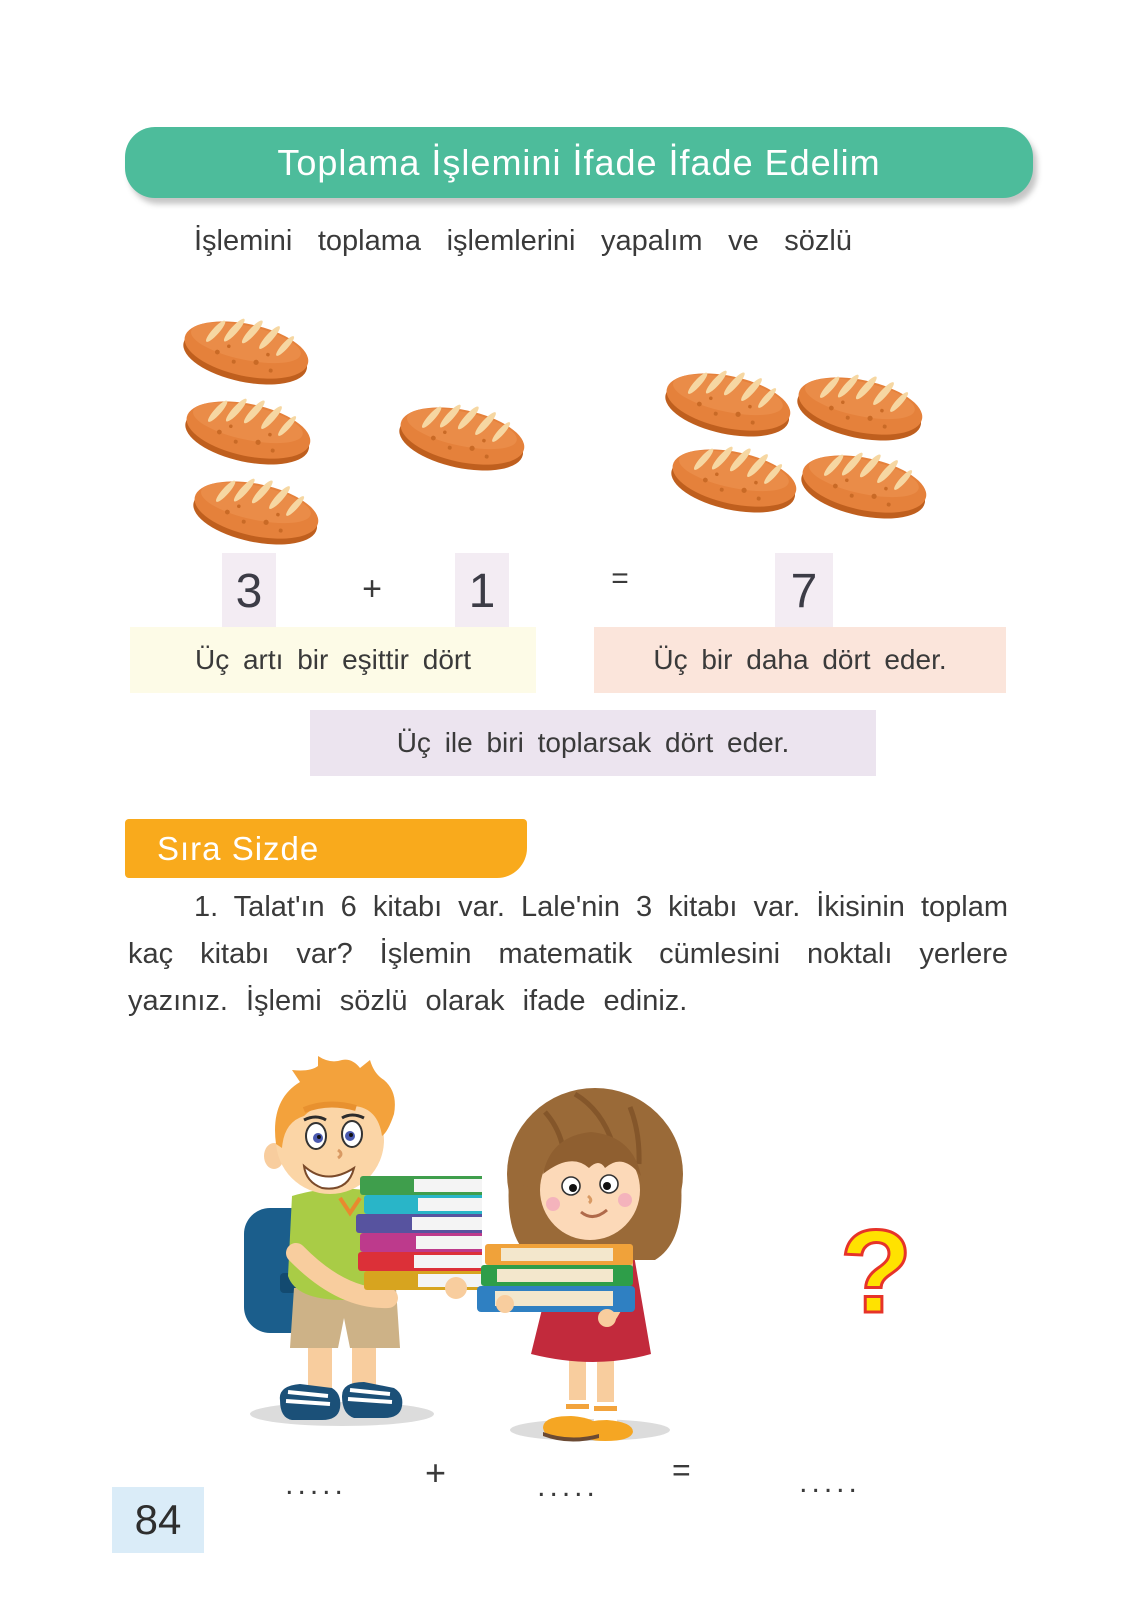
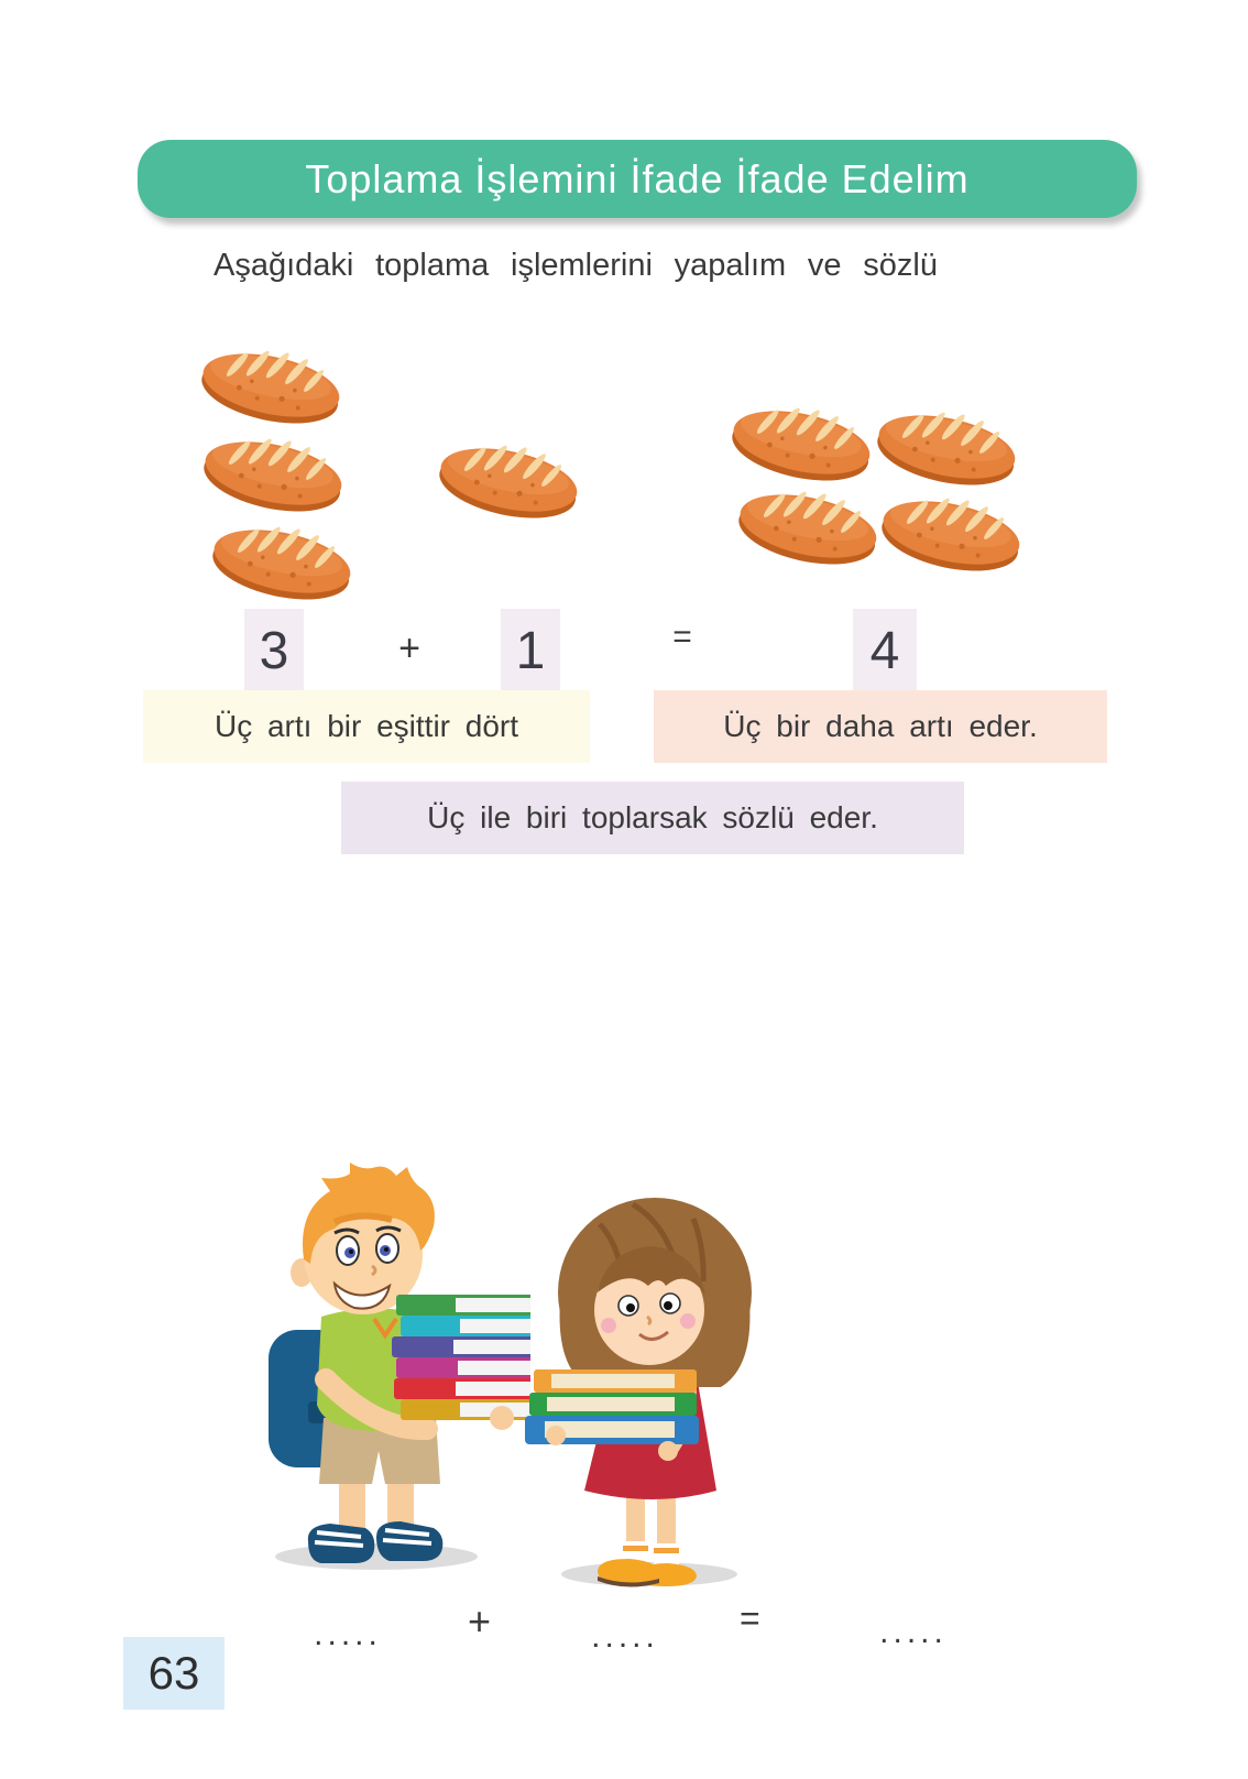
  Toplama İşlemini İfade İfade Edelim
- İşlemini toplama işlemlerini yapalım ve sözlü
+ Aşağıdaki toplama işlemlerini yapalım ve sözlü
  3
  +
  1
  =
- 7
+ 4
  Üç artı bir eşittir dört
- Üç bir daha dört eder.
+ Üç bir daha artı eder.
- Üç ile biri toplarsak dört eder.
+ Üç ile biri toplarsak sözlü eder.
- Sıra Sizde
- 1. Talat'ın 6 kitabı var. Lale'nin 3 kitabı var. İkisinin toplam
- kaç kitabı var? İşlemin matematik cümlesini noktalı yerlere
- yazınız. İşlemi sözlü olarak ifade ediniz.
- ?
  .....
  +
  .....
  =
  .....
- 84
+ 63
